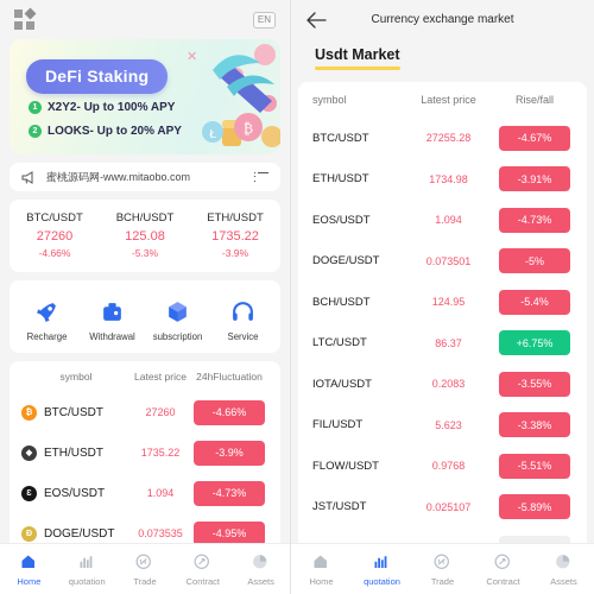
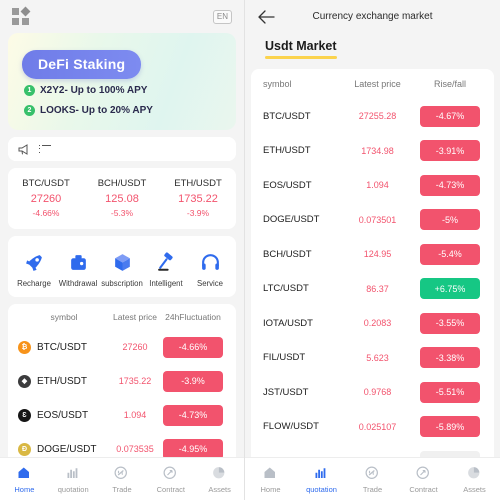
  EN
- ₿
- Ł
- ✕
  DeFi Staking
  X2Y2- Up to 100% APY
  LOOKS- Up to 20% APY
- 蜜桃源码网-www.mitaobo.com
  BTC/USDT
  27260
  -4.66%
  BCH/USDT
  125.08
  -5.3%
  ETH/USDT
  1735.22
  -3.9%
  Recharge
  Withdrawal
  subscription
+ Intelligent
  Service
  symbol
  Latest price
  24hFluctuation
  BTC/USDT
  27260
  -4.66%
  ETH/USDT
  1735.22
  -3.9%
  EOS/USDT
  1.094
  -4.73%
  DOGE/USDT
  0.073535
  -4.95%
  Home
  quotation
  Trade
  Contract
  Assets
  Currency exchange market
  Usdt Market
  symbol
  Latest price
  Rise/fall
  BTC/USDT
  27255.28
  -4.67%
  ETH/USDT
  1734.98
  -3.91%
  EOS/USDT
  1.094
  -4.73%
  DOGE/USDT
  0.073501
  -5%
  BCH/USDT
  124.95
  -5.4%
  LTC/USDT
  86.37
  +6.75%
  IOTA/USDT
  0.2083
  -3.55%
  FIL/USDT
  5.623
  -3.38%
- FLOW/USDT
+ JST/USDT
  0.9768
  -5.51%
- JST/USDT
+ FLOW/USDT
  0.025107
  -5.89%
  Home
  quotation
  Trade
  Contract
  Assets
